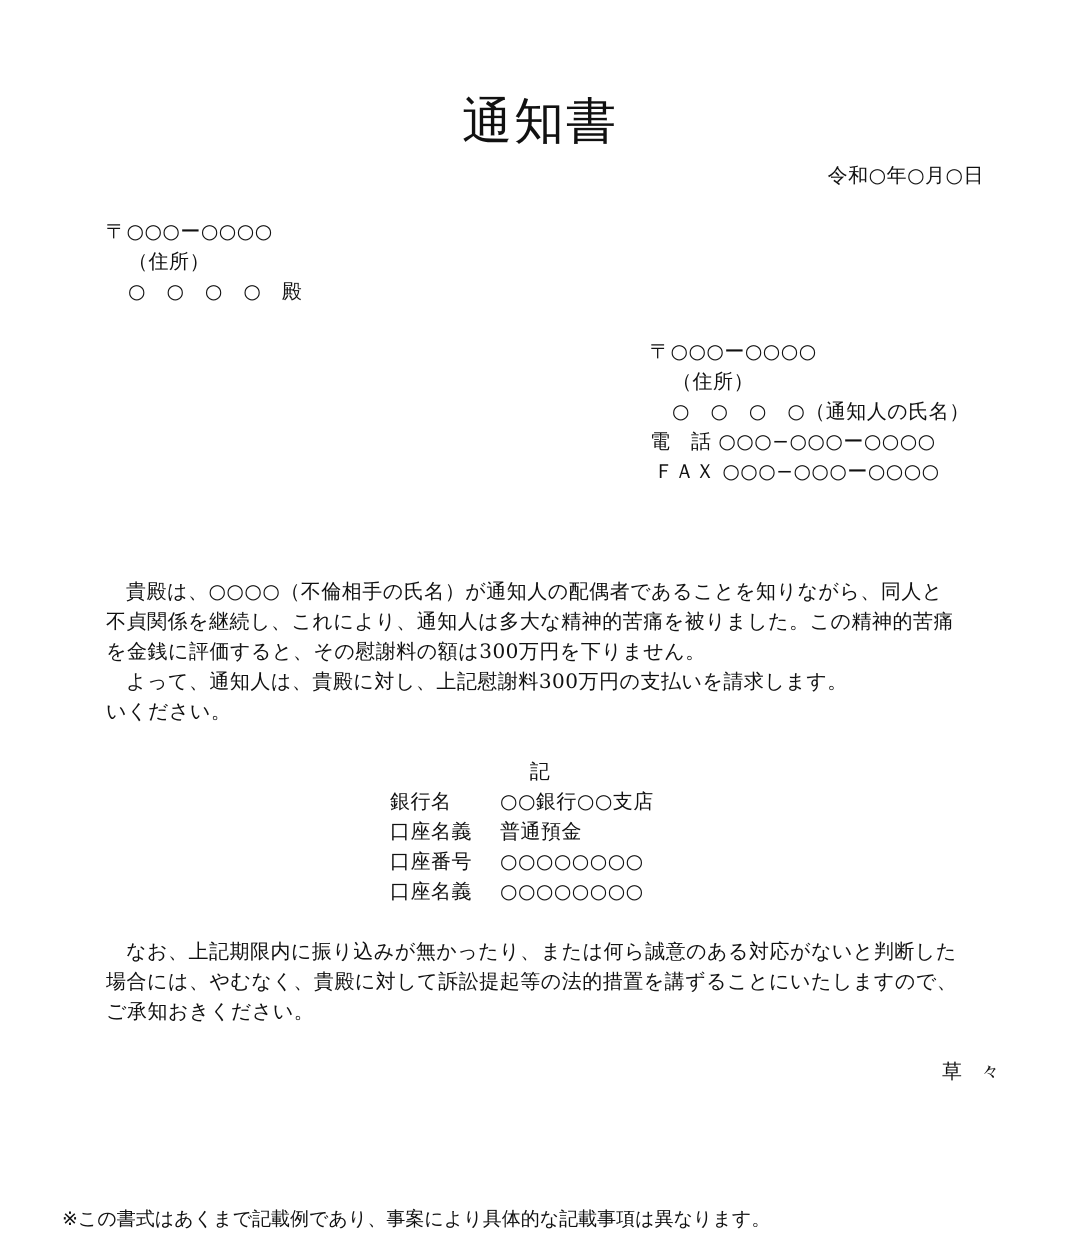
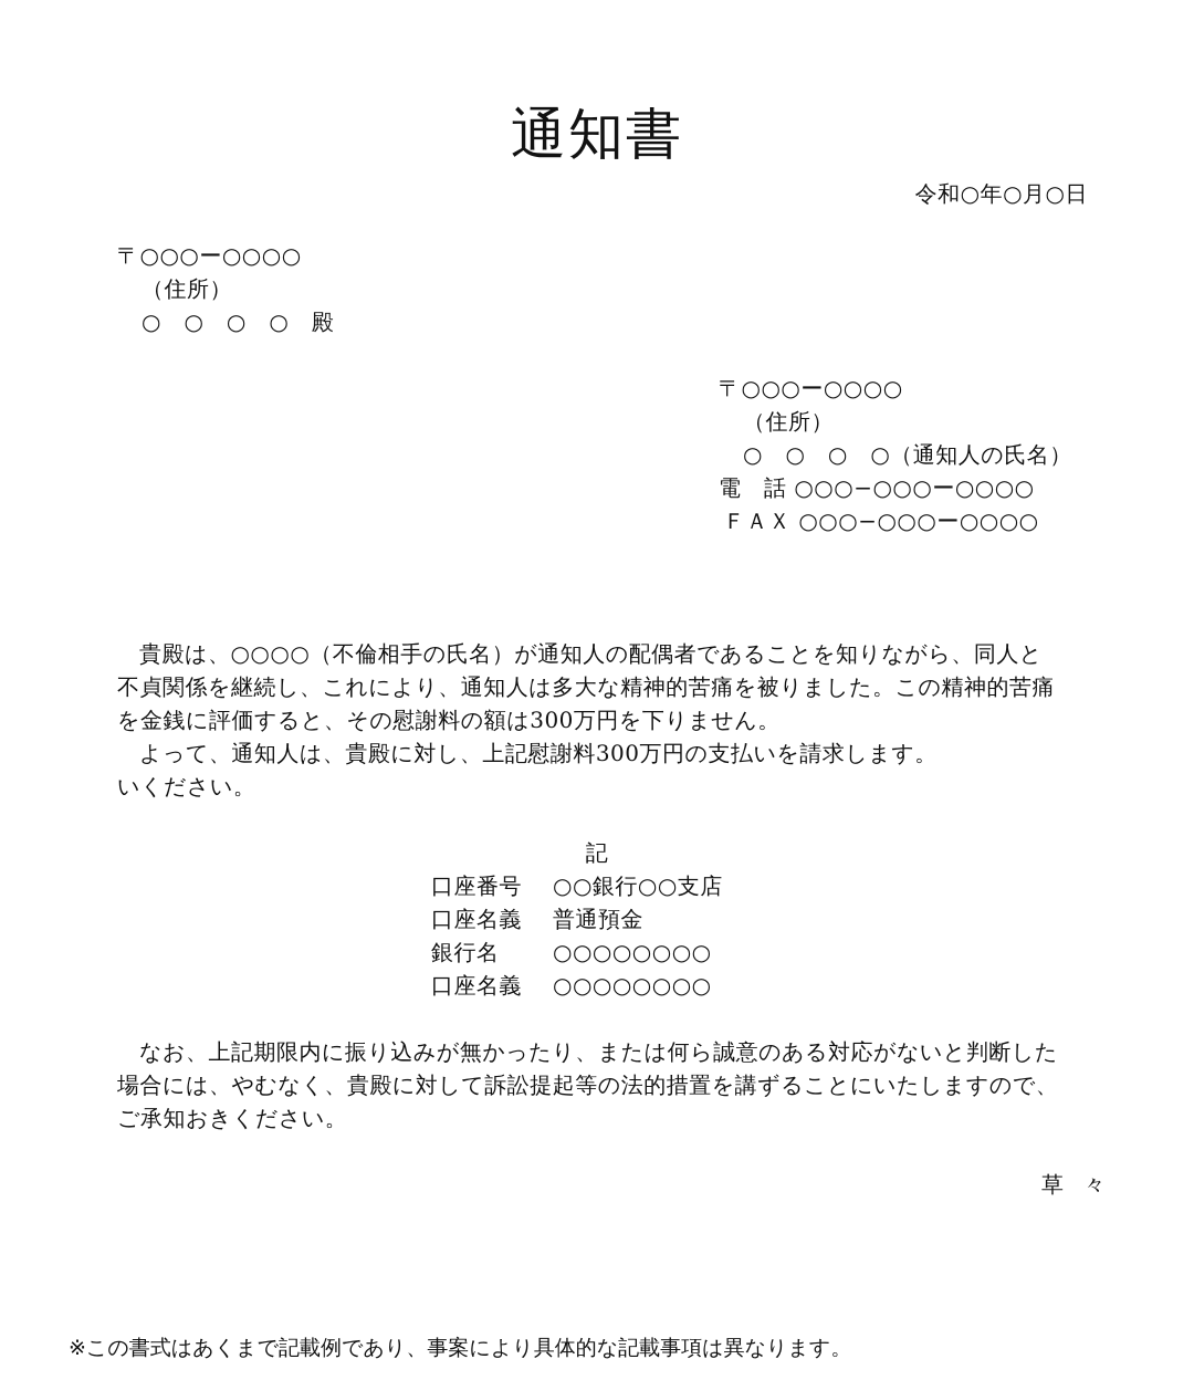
  通知書
  令和○年○月○日
  〒○○○ー○○○○
  （住所）
  ○ ○ ○ ○ 殿
  〒○○○ー○○○○
  （住所）
  ○ ○ ○ ○（通知人の氏名）
  電 話 ○○○−○○○ー○○○○
  ＦＡＸ ○○○−○○○ー○○○○
  貴殿は、○○○○（不倫相手の氏名）が通知人の配偶者であることを知りながら、同人と
  不貞関係を継続し、これにより、通知人は多大な精神的苦痛を被りました。この精神的苦痛
  を金銭に評価すると、その慰謝料の額は300万円を下りません。
  よって、通知人は、貴殿に対し、上記慰謝料300万円の支払いを請求します。
  いください。
  記
- 銀行名
+ 口座番号
  ○○銀行○○支店
  口座名義
  普通預金
- 口座番号
+ 銀行名
  ○○○○○○○○
  口座名義
  ○○○○○○○○
  なお、上記期限内に振り込みが無かったり、または何ら誠意のある対応がないと判断した
  場合には、やむなく、貴殿に対して訴訟提起等の法的措置を講ずることにいたしますので、
  ご承知おきください。
  草々
  ※この書式はあくまで記載例であり、事案により具体的な記載事項は異なります。
